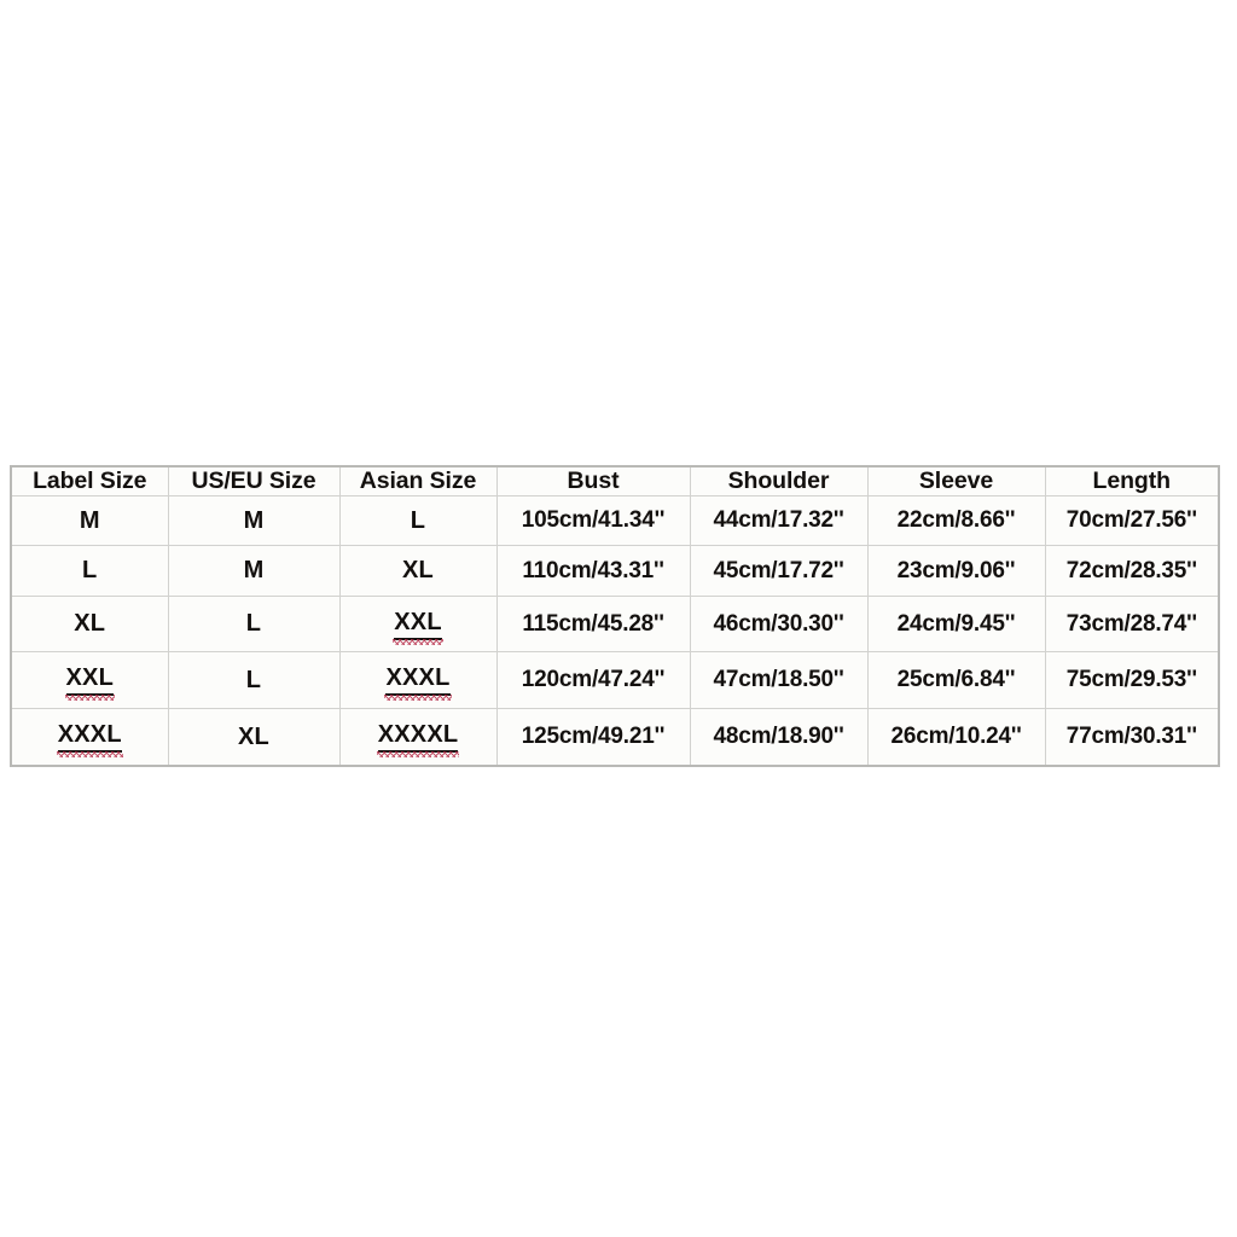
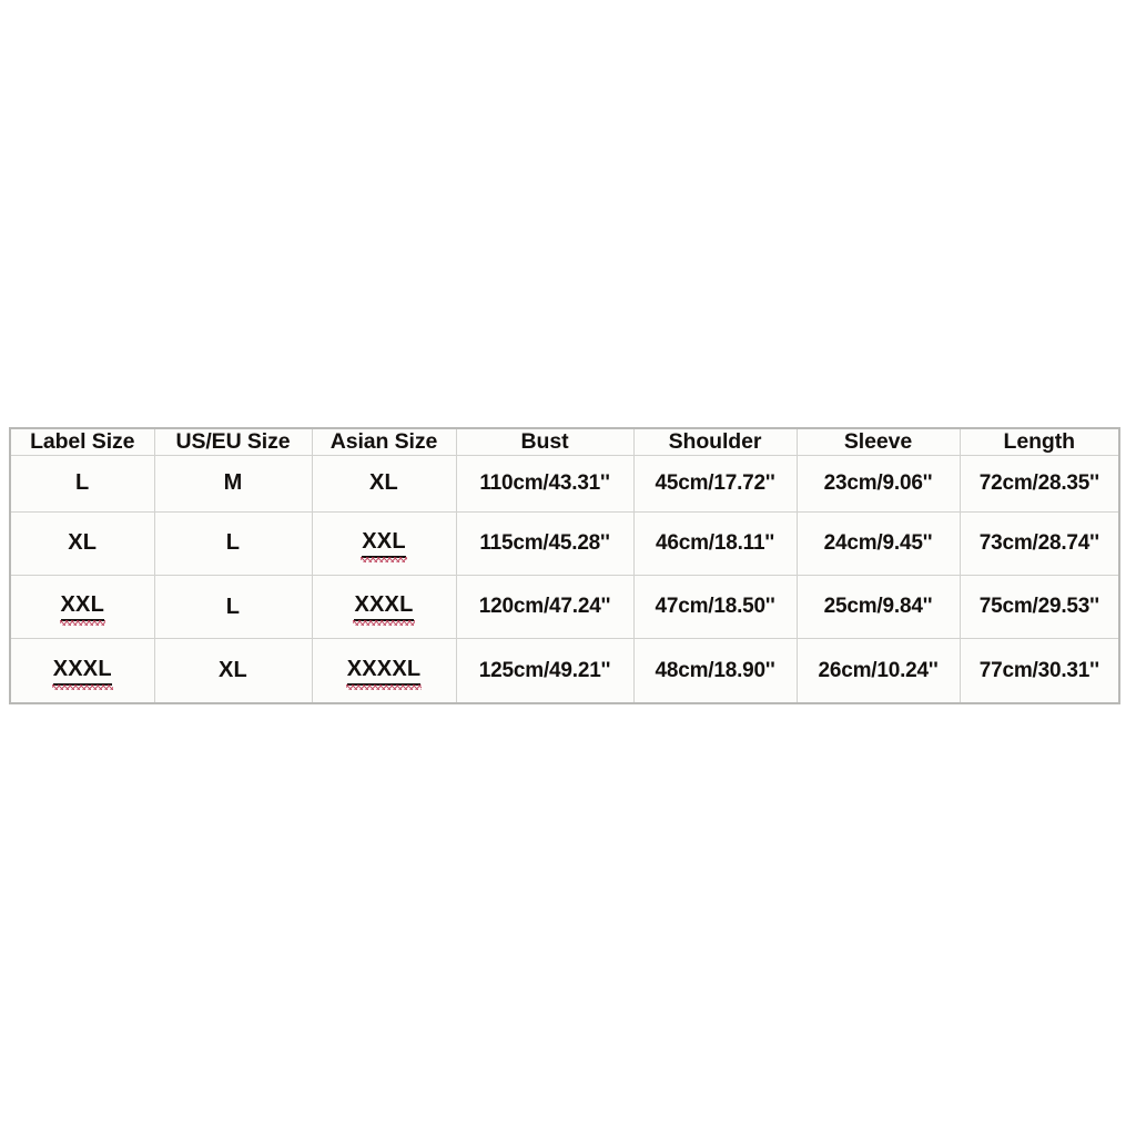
  Label Size	US/EU Size	Asian Size	Bust	Shoulder	Sleeve	Length
- M	M	L	105cm/41.34''	44cm/17.32''	22cm/8.66''	70cm/27.56''
  L	M	XL	110cm/43.31''	45cm/17.72''	23cm/9.06''	72cm/28.35''
- XL	L	XXL	115cm/45.28''	46cm/30.30''	24cm/9.45''	73cm/28.74''
+ XL	L	XXL	115cm/45.28''	46cm/18.11''	24cm/9.45''	73cm/28.74''
- XXL	L	XXXL	120cm/47.24''	47cm/18.50''	25cm/6.84''	75cm/29.53''
+ XXL	L	XXXL	120cm/47.24''	47cm/18.50''	25cm/9.84''	75cm/29.53''
  XXXL	XL	XXXXL	125cm/49.21''	48cm/18.90''	26cm/10.24''	77cm/30.31''
